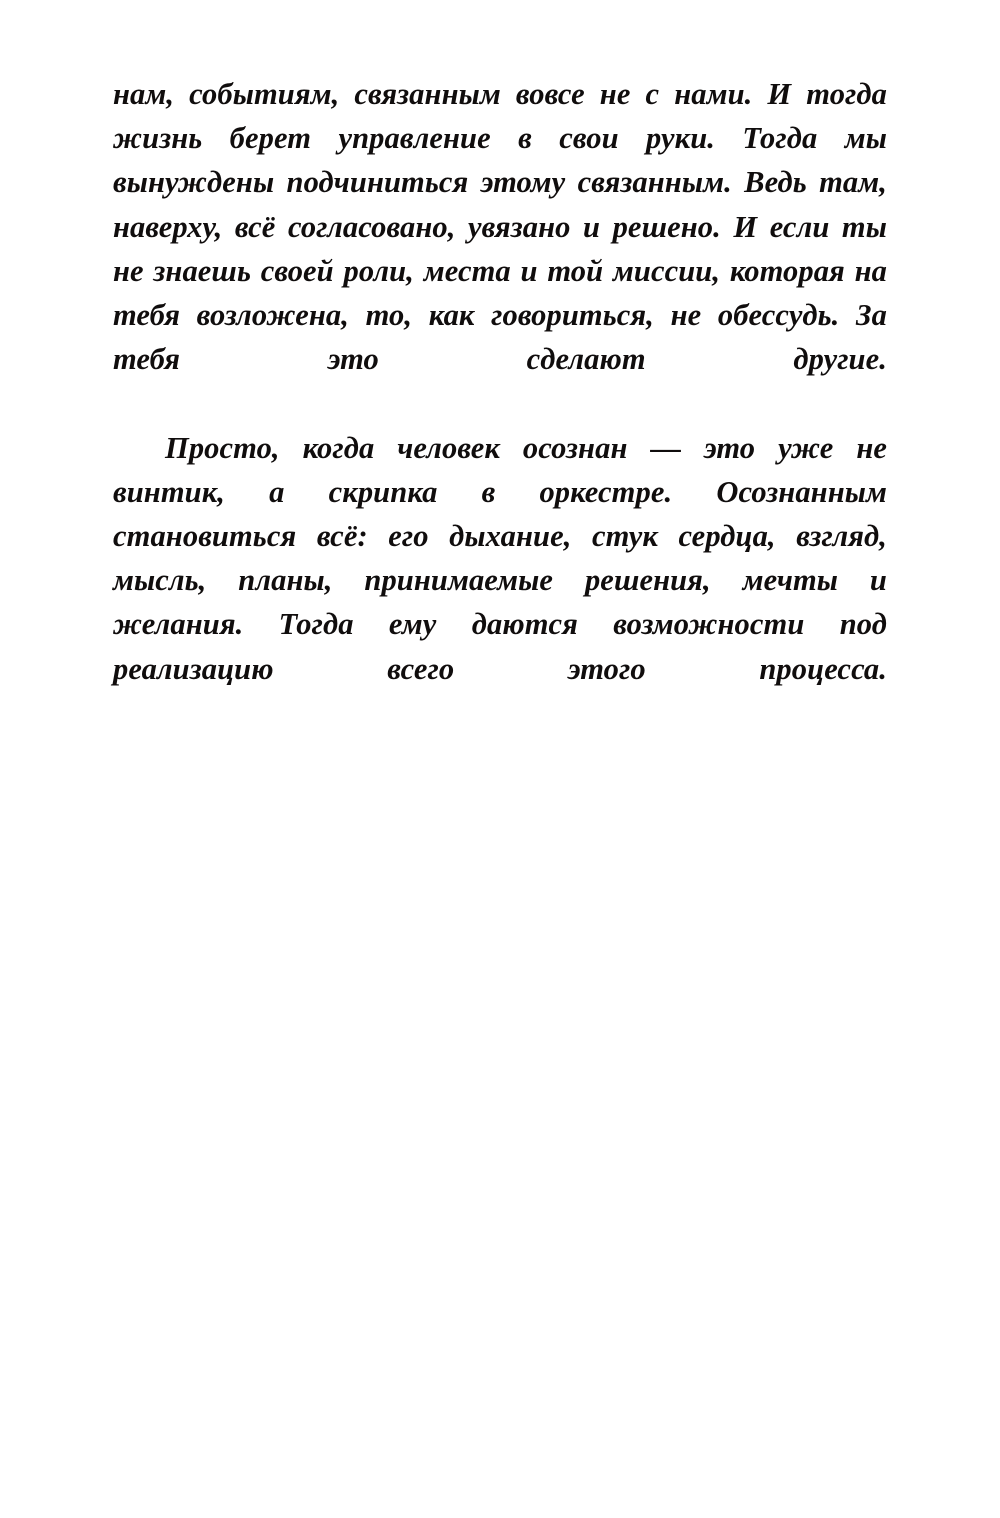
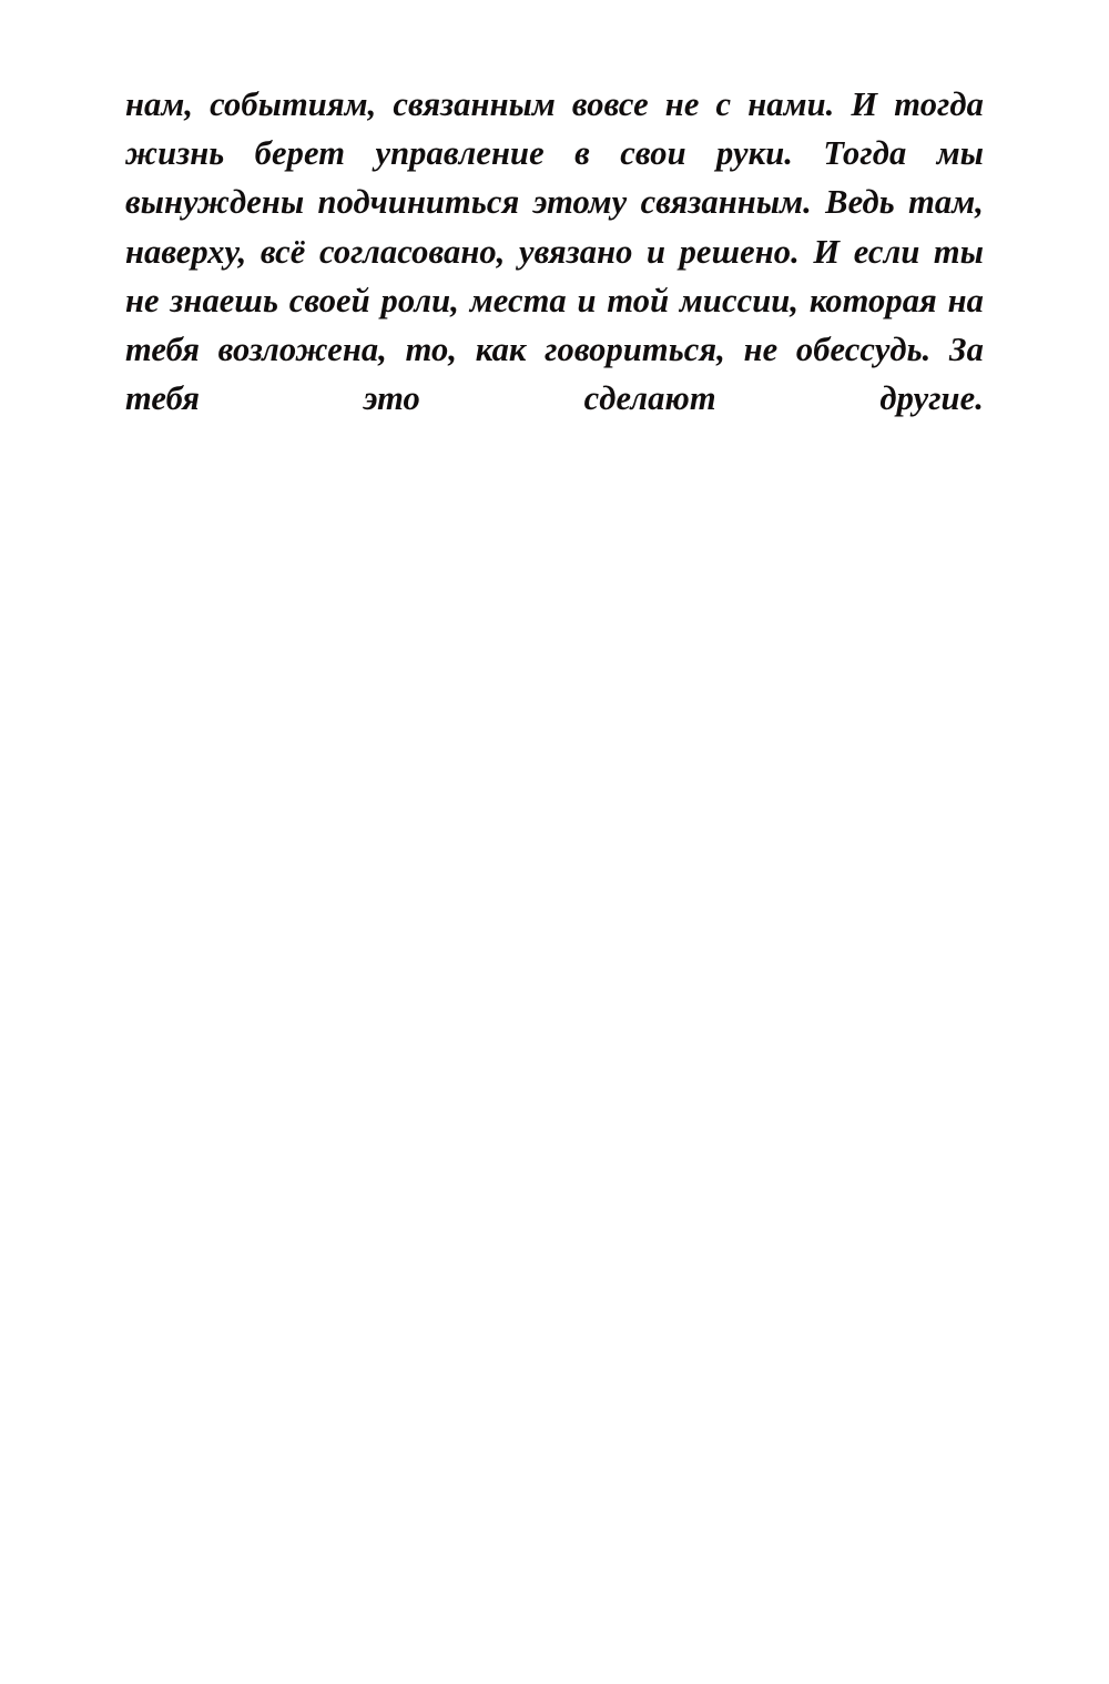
  нам, событиям, связанным вовсе не с нами. И тогда жизнь берет управление в свои руки. Тогда мы вынуждены подчиниться этому связанным. Ведь там, наверху, всё согласовано, увязано и решено. И если ты не знаешь своей роли, места и той миссии, которая на тебя возложена, то, как говориться, не обессудь. За тебя это сделают другие.
- Просто, когда человек осознан — это уже не винтик, а скрипка в оркестре. Осознанным становиться всё: его дыхание, стук сердца, взгляд, мысль, планы, принимаемые решения, мечты и желания. Тогда ему даются возможности под реализацию всего этого процесса.
